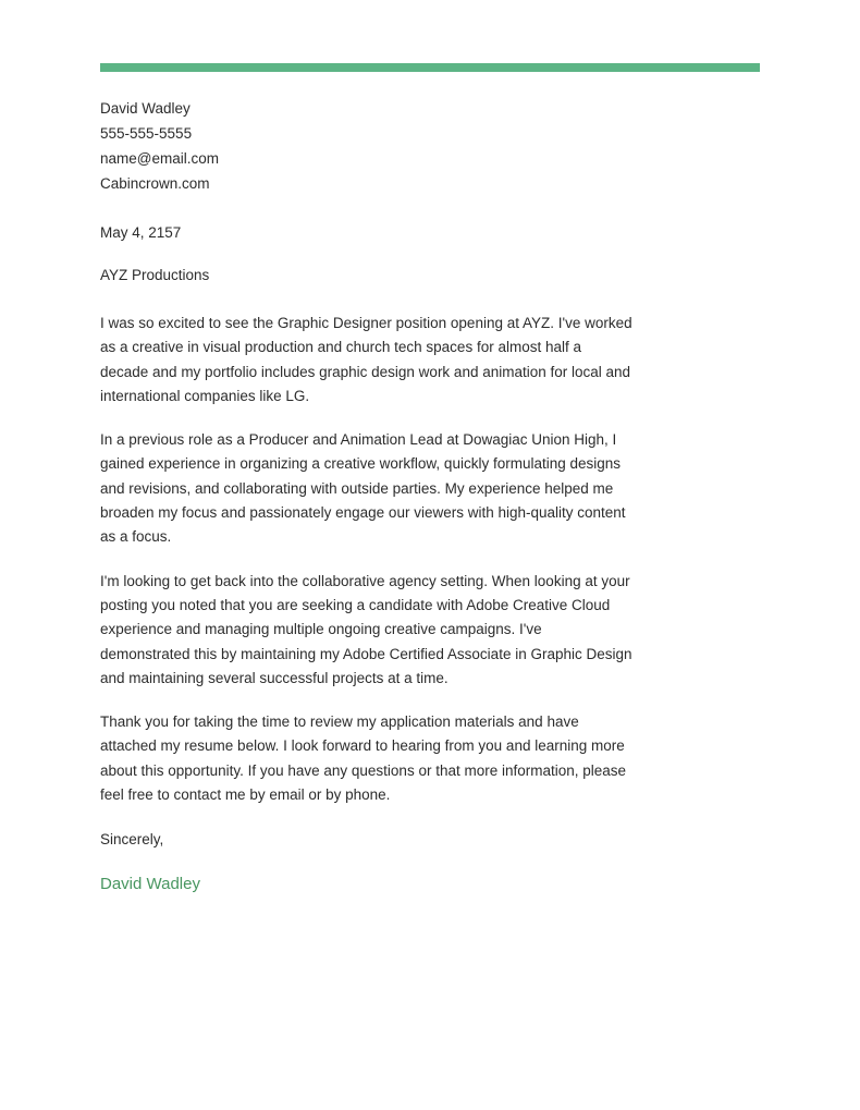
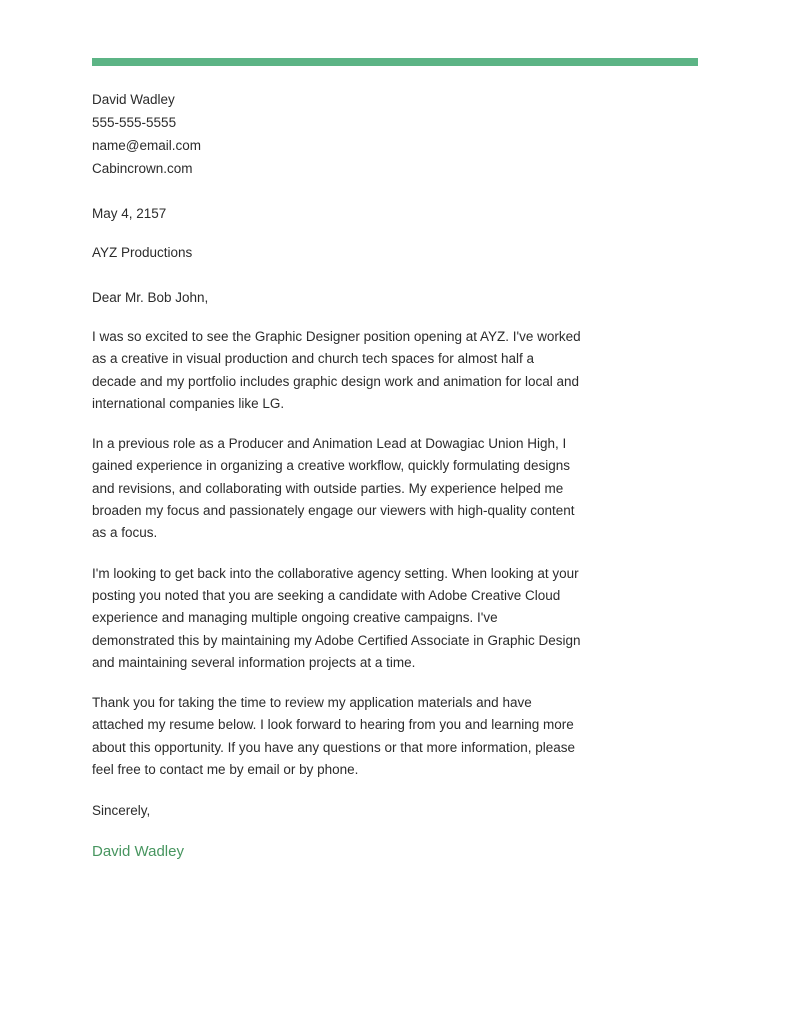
  David Wadley
  555-555-5555
  name@email.com
  Cabincrown.com
  May 4, 2157
  AYZ Productions
+ Dear Mr. Bob John,
  I was so excited to see the Graphic Designer position opening at AYZ. I've worked as a creative in visual production and church tech spaces for almost half a decade and my portfolio includes graphic design work and animation for local and international companies like LG.
  In a previous role as a Producer and Animation Lead at Dowagiac Union High, I gained experience in organizing a creative workflow, quickly formulating designs and revisions, and collaborating with outside parties. My experience helped me broaden my focus and passionately engage our viewers with high-quality content as a focus.
- I'm looking to get back into the collaborative agency setting. When looking at your posting you noted that you are seeking a candidate with Adobe Creative Cloud experience and managing multiple ongoing creative campaigns. I've demonstrated this by maintaining my Adobe Certified Associate in Graphic Design and maintaining several successful projects at a time.
+ I'm looking to get back into the collaborative agency setting. When looking at your posting you noted that you are seeking a candidate with Adobe Creative Cloud experience and managing multiple ongoing creative campaigns. I've demonstrated this by maintaining my Adobe Certified Associate in Graphic Design and maintaining several information projects at a time.
  Thank you for taking the time to review my application materials and have attached my resume below. I look forward to hearing from you and learning more about this opportunity. If you have any questions or that more information, please feel free to contact me by email or by phone.
  Sincerely,
  David Wadley
